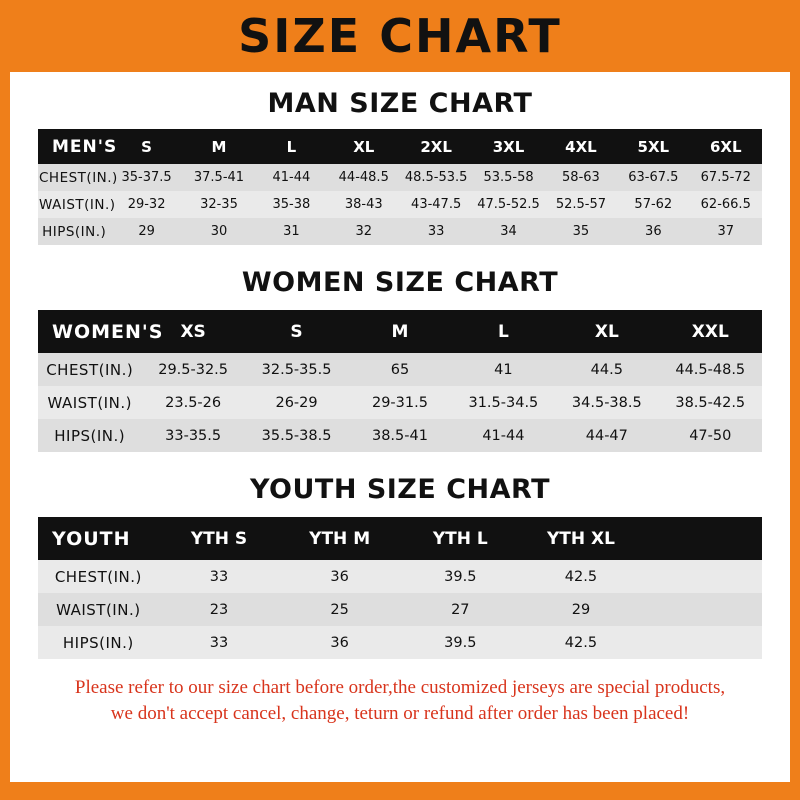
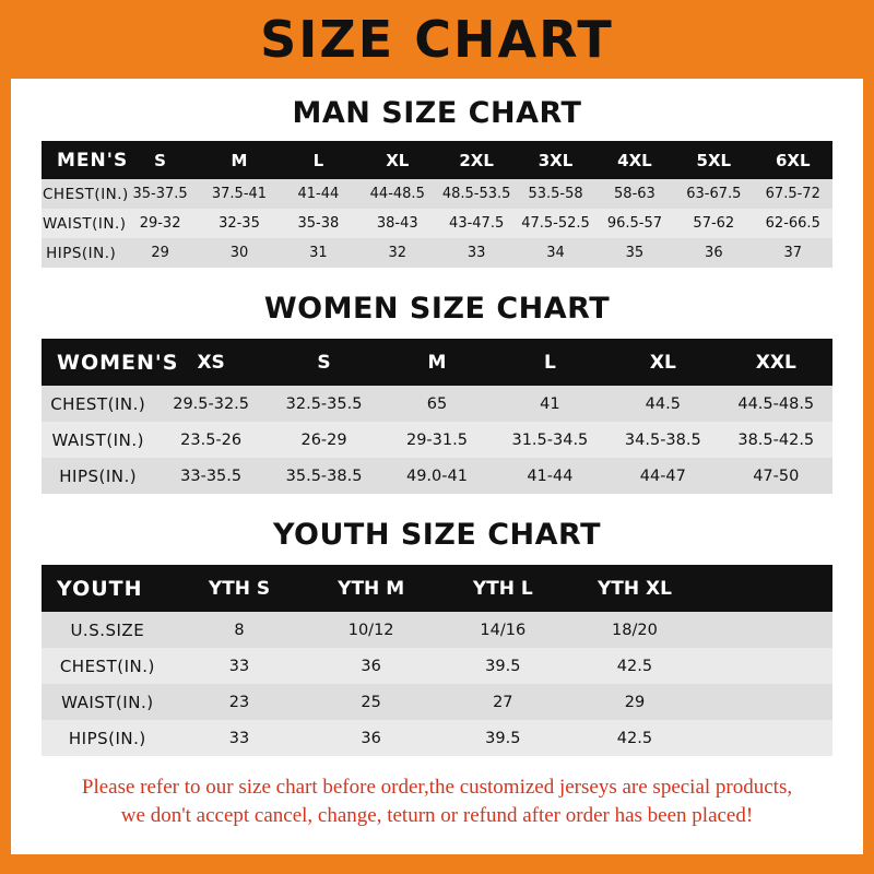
  SIZE CHART
  MAN SIZE CHART
  MEN'S	S	M	L	XL	2XL	3XL	4XL	5XL	6XL
  CHEST(IN.)	35-37.5	37.5-41	41-44	44-48.5	48.5-53.5	53.5-58	58-63	63-67.5	67.5-72
- WAIST(IN.)	29-32	32-35	35-38	38-43	43-47.5	47.5-52.5	52.5-57	57-62	62-66.5
+ WAIST(IN.)	29-32	32-35	35-38	38-43	43-47.5	47.5-52.5	96.5-57	57-62	62-66.5
  HIPS(IN.)	29	30	31	32	33	34	35	36	37
  WOMEN SIZE CHART
  WOMEN'S	XS	S	M	L	XL	XXL
  CHEST(IN.)	29.5-32.5	32.5-35.5	65	41	44.5	44.5-48.5
  WAIST(IN.)	23.5-26	26-29	29-31.5	31.5-34.5	34.5-38.5	38.5-42.5
- HIPS(IN.)	33-35.5	35.5-38.5	38.5-41	41-44	44-47	47-50
+ HIPS(IN.)	33-35.5	35.5-38.5	49.0-41	41-44	44-47	47-50
  YOUTH SIZE CHART
  YOUTH	YTH S	YTH M	YTH L	YTH XL
+ U.S.SIZE	8	10/12	14/16	18/20
  CHEST(IN.)	33	36	39.5	42.5
  WAIST(IN.)	23	25	27	29
  HIPS(IN.)	33	36	39.5	42.5
  Please refer to our size chart before order,the customized jerseys are special products,
  we don't accept cancel, change, teturn or refund after order has been placed!
